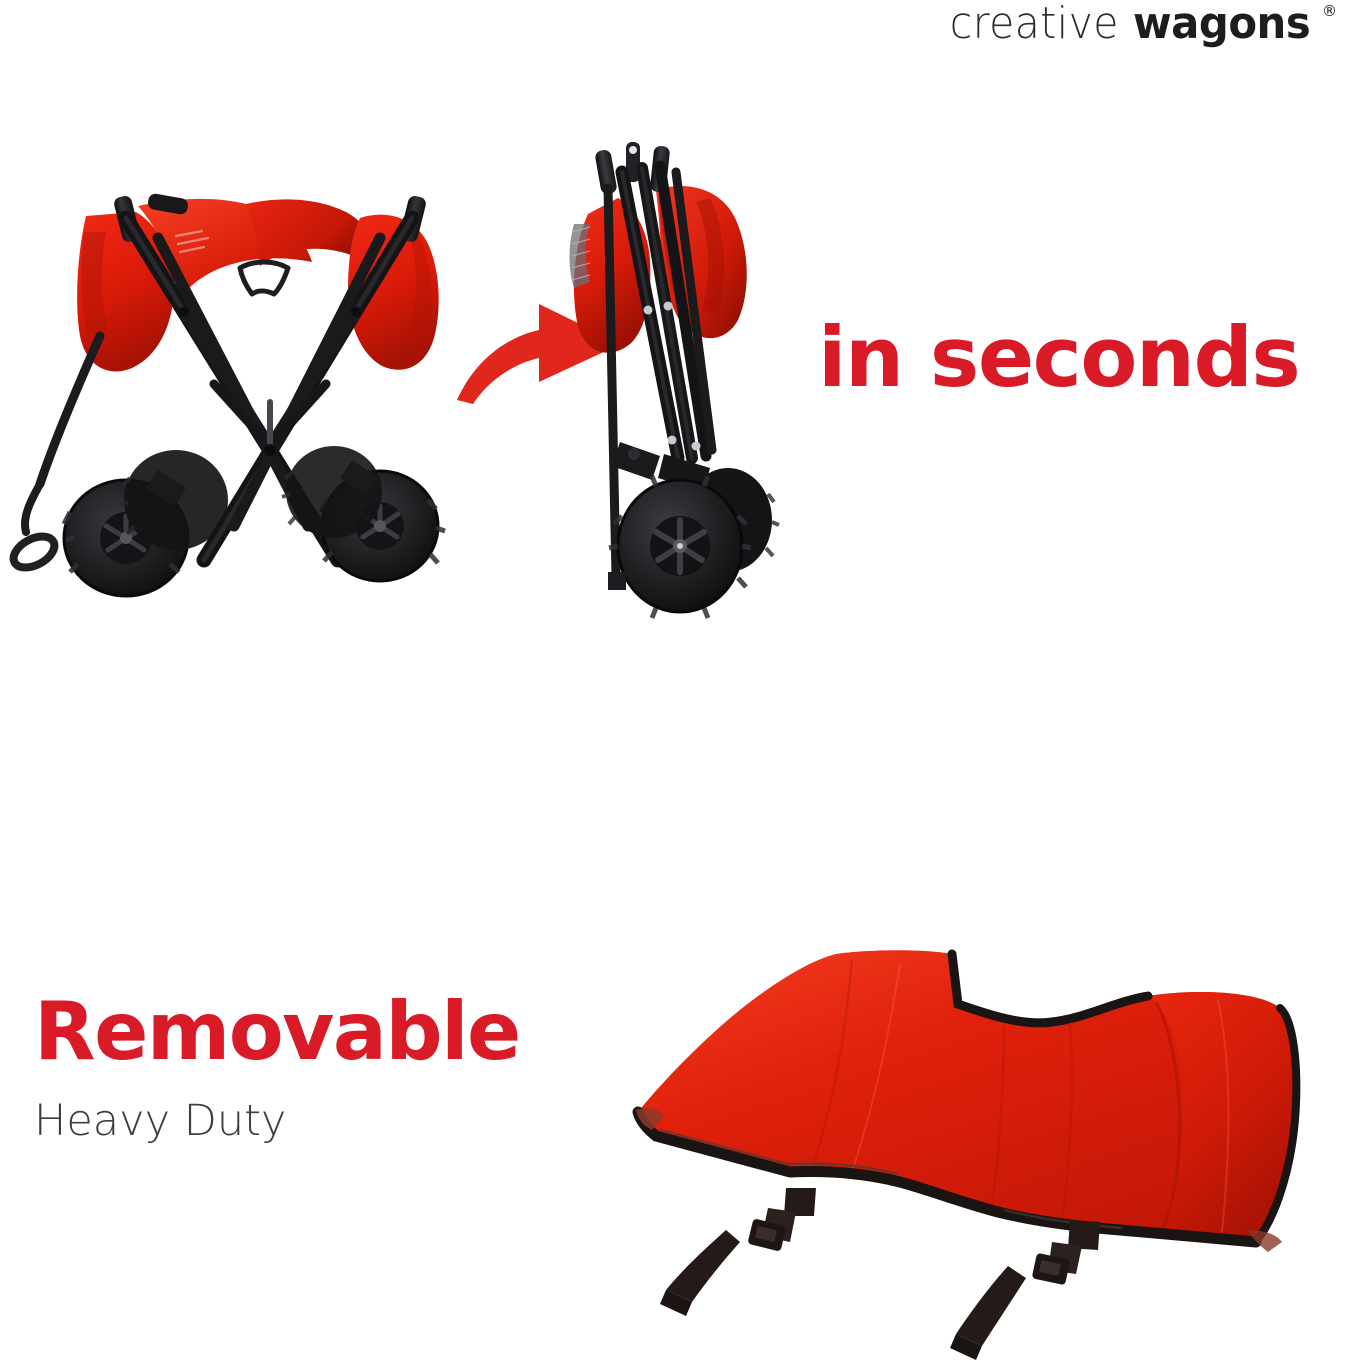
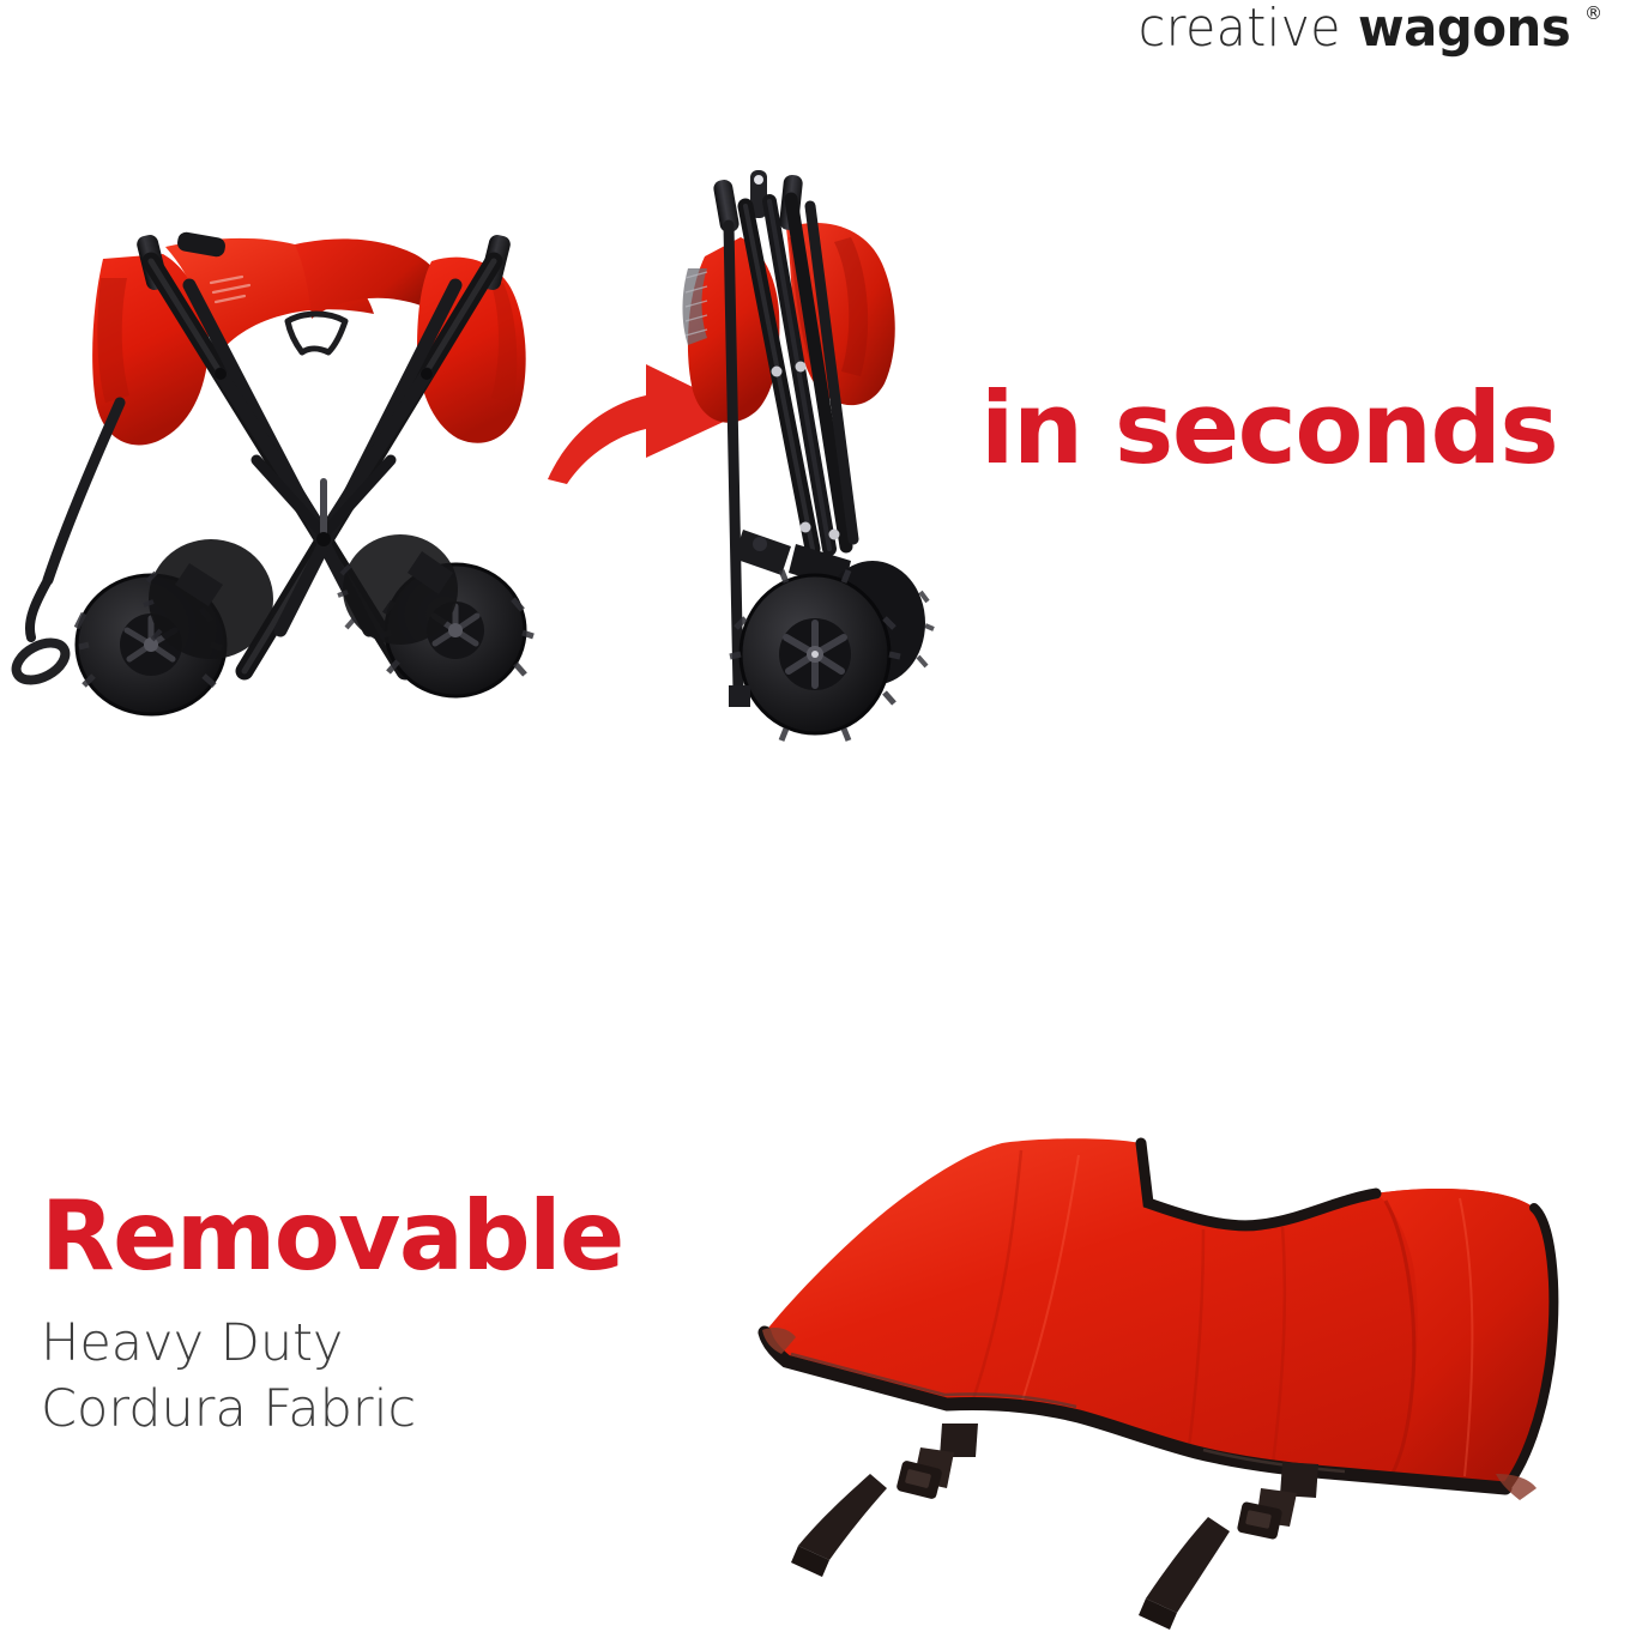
  creative
  wagons
  ®
  in seconds
  Removable
  Heavy Duty
+ Cordura Fabric
